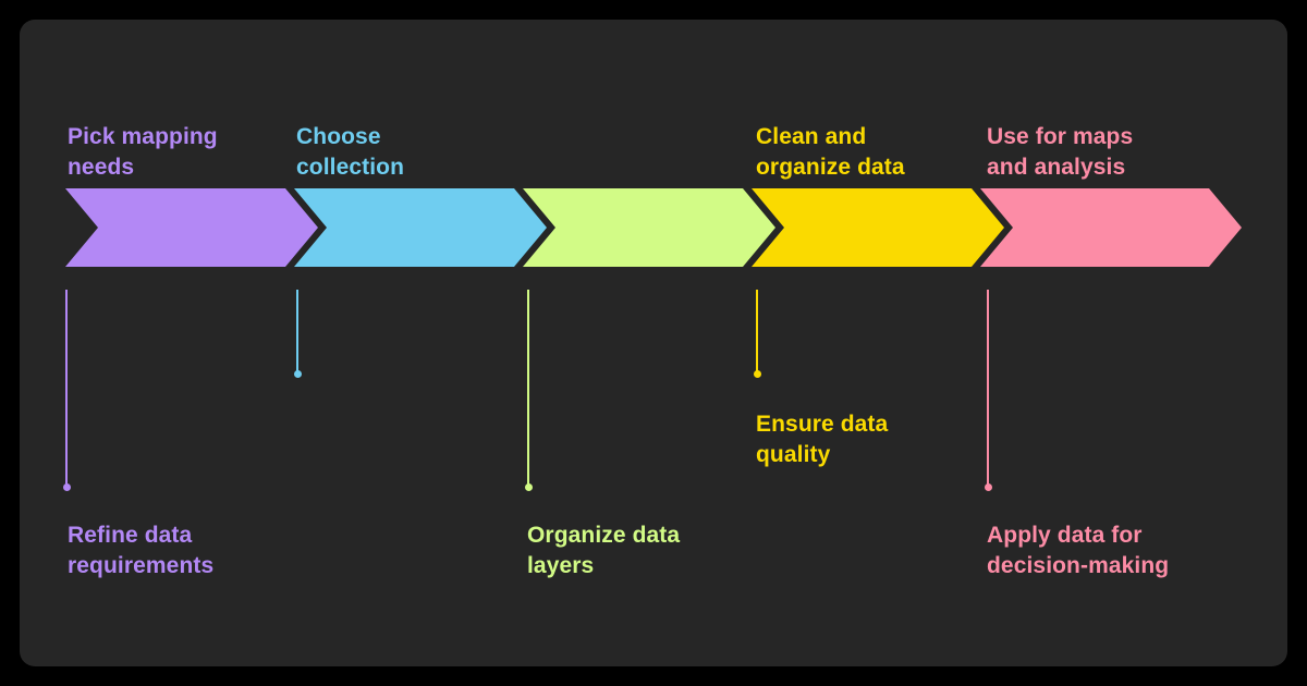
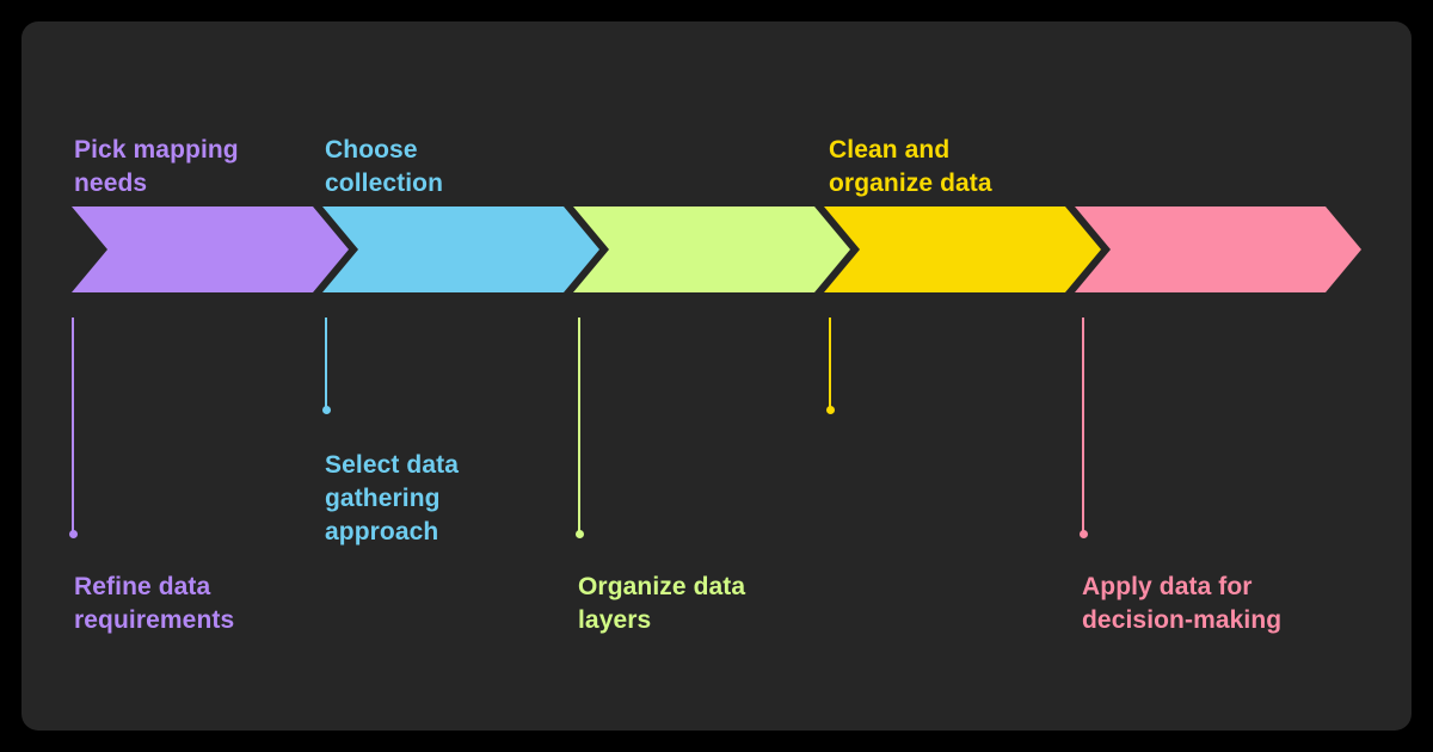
  Pick mapping
  needs
  Choose
  collection
  Clean and
  organize data
- Use for maps
- and analysis
  Refine data
  requirements
+ Select data
+ gathering
+ approach
  Organize data
  layers
- Ensure data
- quality
  Apply data for
  decision-making
